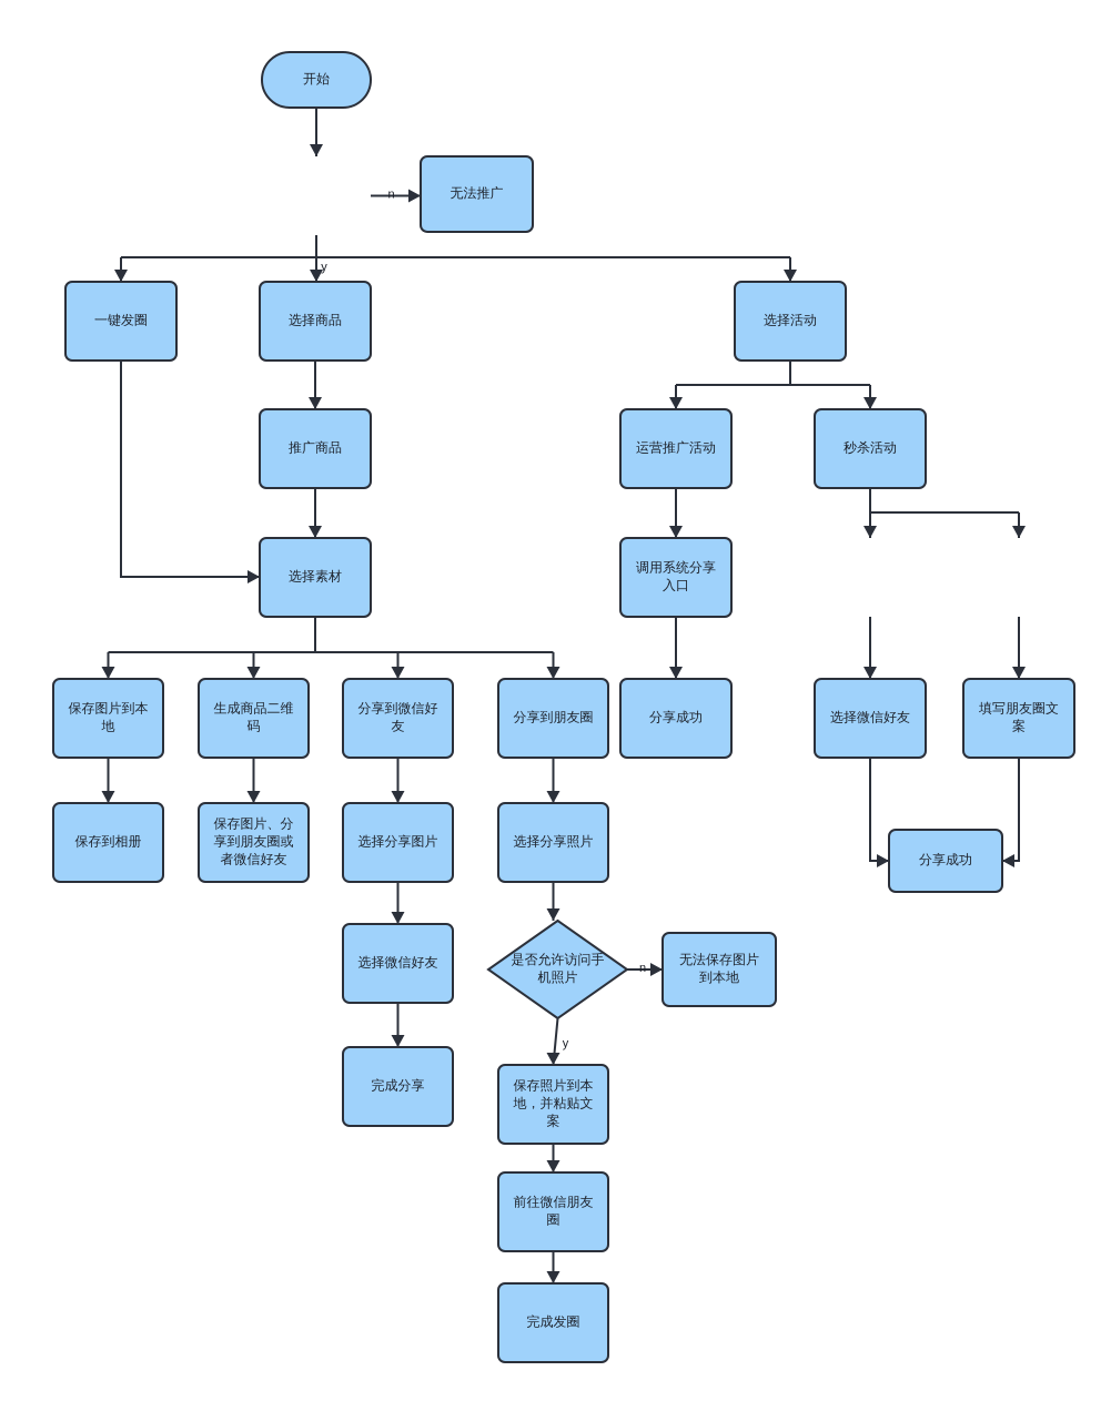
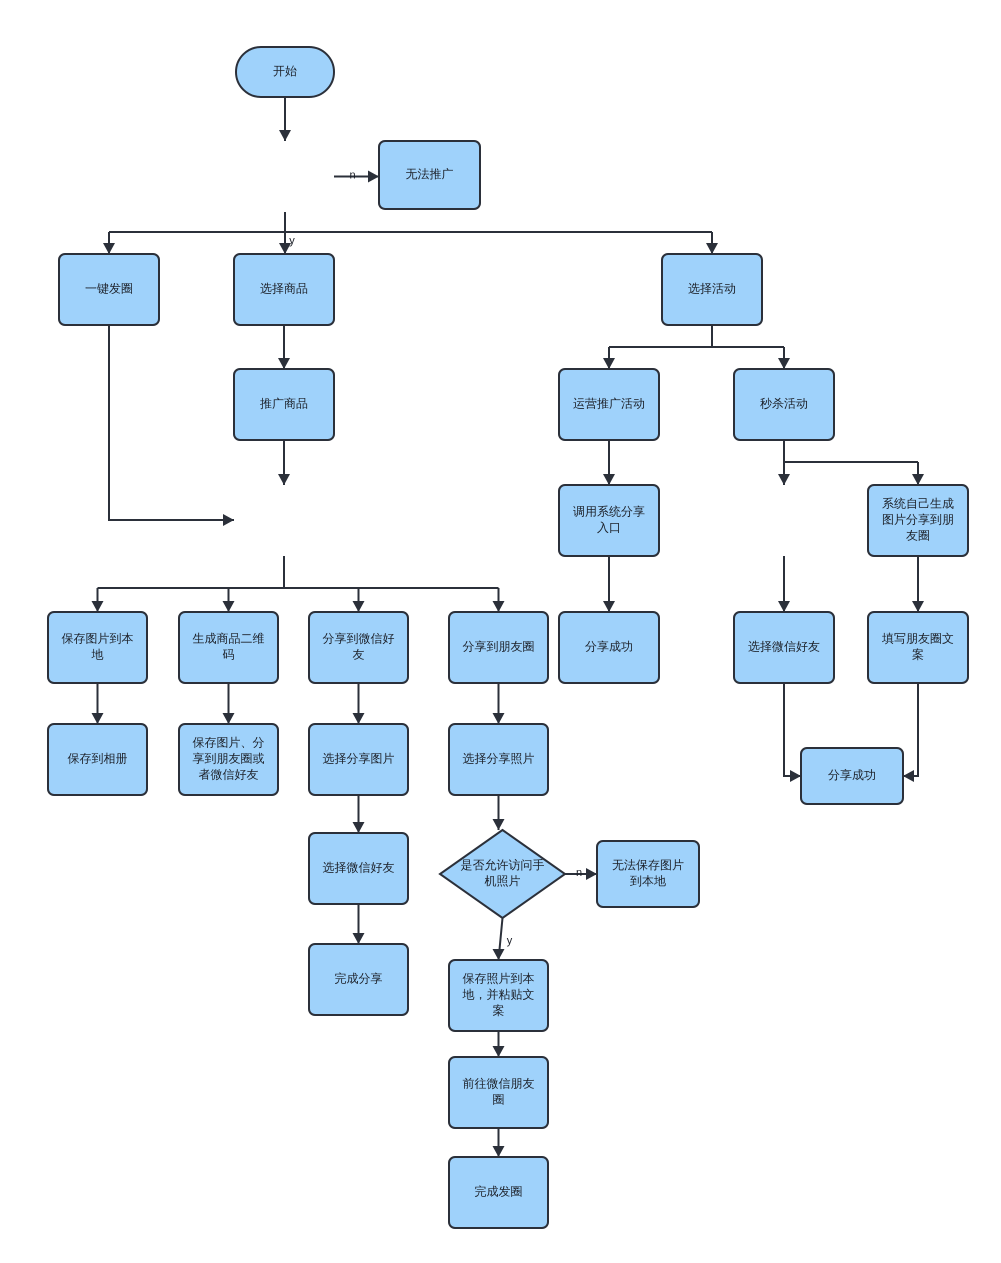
  n
  y
  n
  y
  开始
  无法推广
  一键发圈
  选择商品
  选择活动
  推广商品
  运营推广活动
  秒杀活动
- 选择素材
  调用系统分享入口
+ 系统自己生成图片分享到朋友圈
  保存图片到本地
  生成商品二维码
  分享到微信好友
  分享到朋友圈
  分享成功
  选择微信好友
  填写朋友圈文案
  保存到相册
  保存图片、分享到朋友圈或者微信好友
  选择分享图片
  选择分享照片
  分享成功
  选择微信好友
  是否允许访问手机照片
  无法保存图片到本地
  完成分享
  保存照片到本地，并粘贴文案
  前往微信朋友圈
  完成发圈
